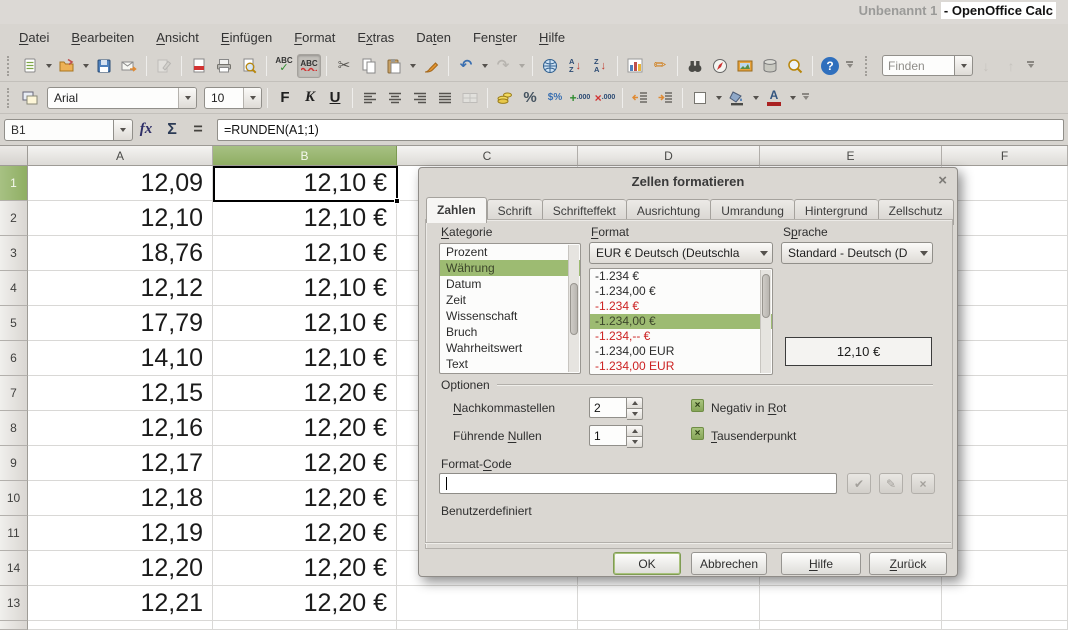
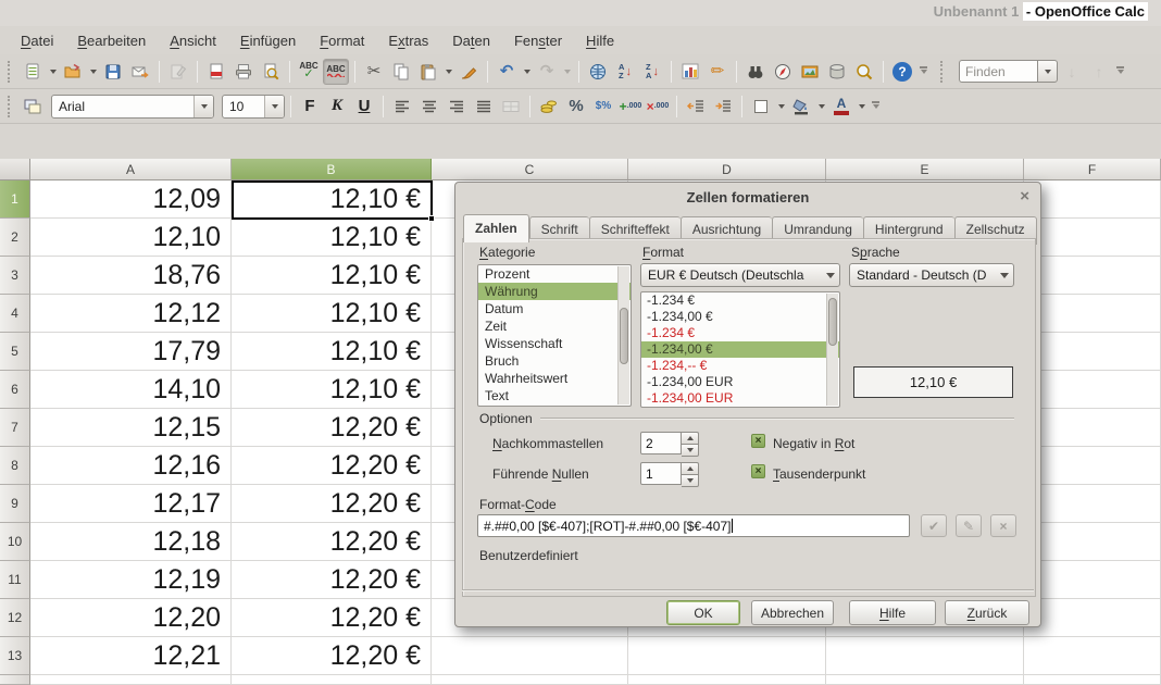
  Unbenannt 1 - OpenOffice Calc
  Datei
  Bearbeiten
  Ansicht
  Einfügen
  Format
  Extras
  Daten
  Fenster
  Hilfe
  ABC
  ✓
  ABC
  ✂
  ↶
  ↷
  A
  Z
  ↓
  Z
  A
  ↓
  ✏
  ?
  Finden
  Arial
  10
  F
  K
  U
  %
  $%
  +
  ×
  A
- B1
- fx
- Σ
- =
- =RUNDEN(A1;1)
  A
  B
  C
  D
  E
  F
  1
  12,09
  12,10 €
  2
  12,10
  12,10 €
  3
  18,76
  12,10 €
  4
  12,12
  12,10 €
  5
  17,79
  12,10 €
  6
  14,10
  12,10 €
  7
  12,15
  12,20 €
  8
  12,16
  12,20 €
  9
  12,17
  12,20 €
  10
  12,18
  12,20 €
  11
  12,19
  12,20 €
- 14
+ 12
  12,20
  12,20 €
  13
  12,21
  12,20 €
  Zellen formatieren
  ×
  Zahlen
  Schrift
  Schrifteffekt
  Ausrichtung
  Umrandung
  Hintergrund
  Zellschutz
  Kategorie
  Prozent
  Währung
  Datum
  Zeit
  Wissenschaft
  Bruch
  Wahrheitswert
  Text
  Format
  EUR € Deutsch (Deutschla
  -1.234 €
  -1.234,00 €
  -1.234 €
  -1.234,00 €
  -1.234,-- €
  -1.234,00 EUR
  -1.234,00 EUR
  Sprache
  Standard - Deutsch (D
  12,10 €
  Optionen
  Nachkommastellen
  2
  Führende Nullen
  1
  ×
  Negativ in Rot
  ×
  Tausenderpunkt
  Format-Code
+ #.##0,00 [$€-407];[ROT]-#.##0,00 [$€-407]
  ✔
  ✎
  ×
  Benutzerdefiniert
  OK
  Abbrechen
  H
  ilfe
  Z
  urück
